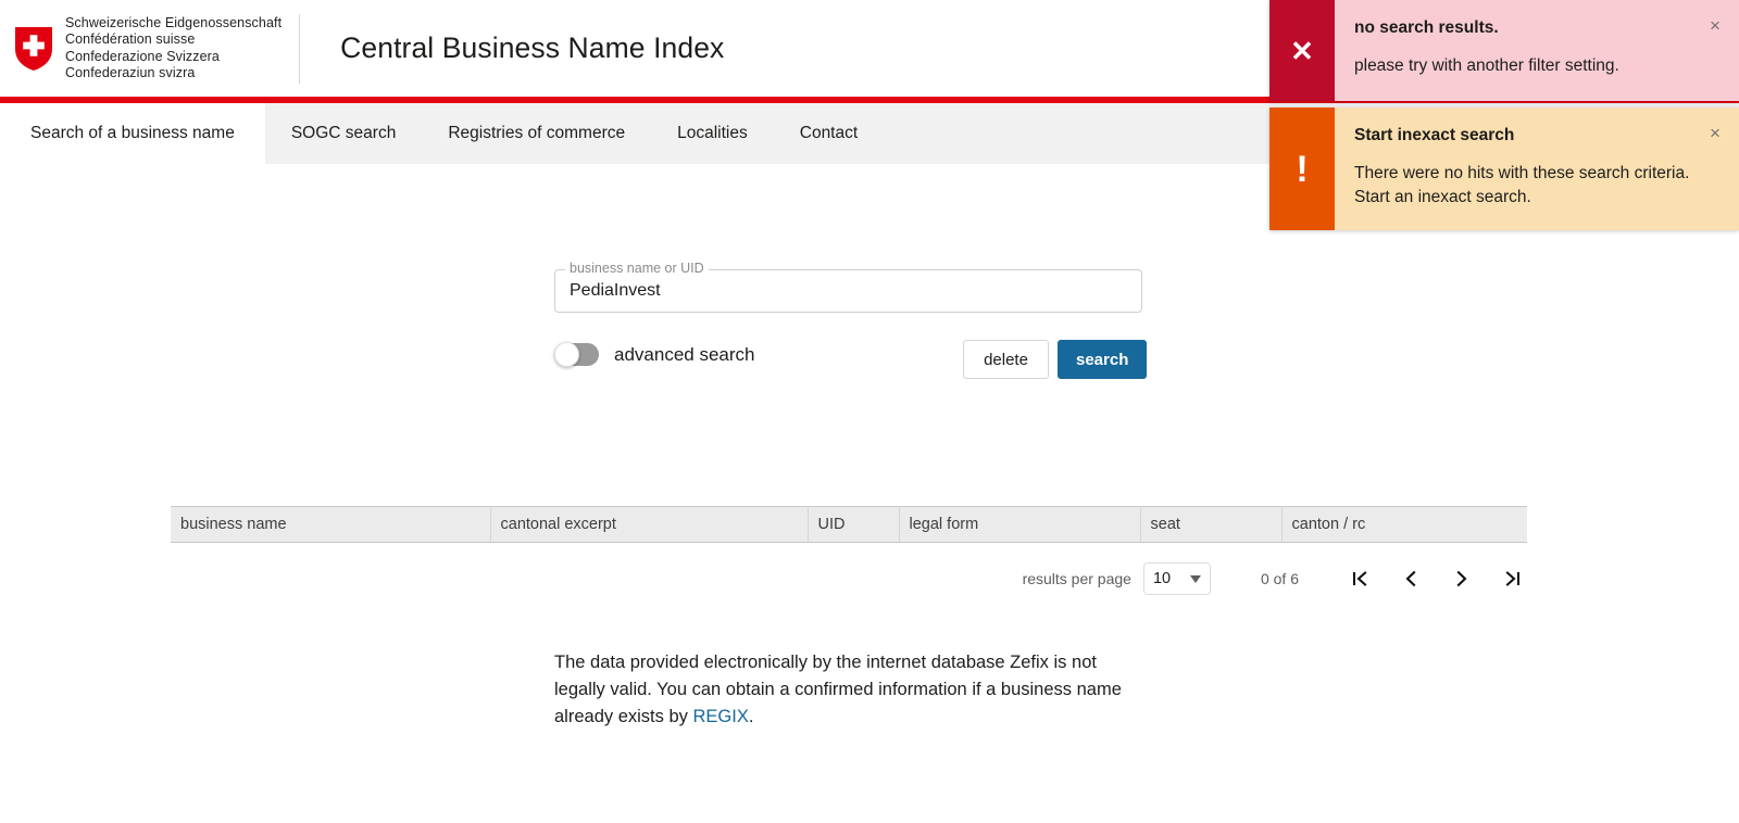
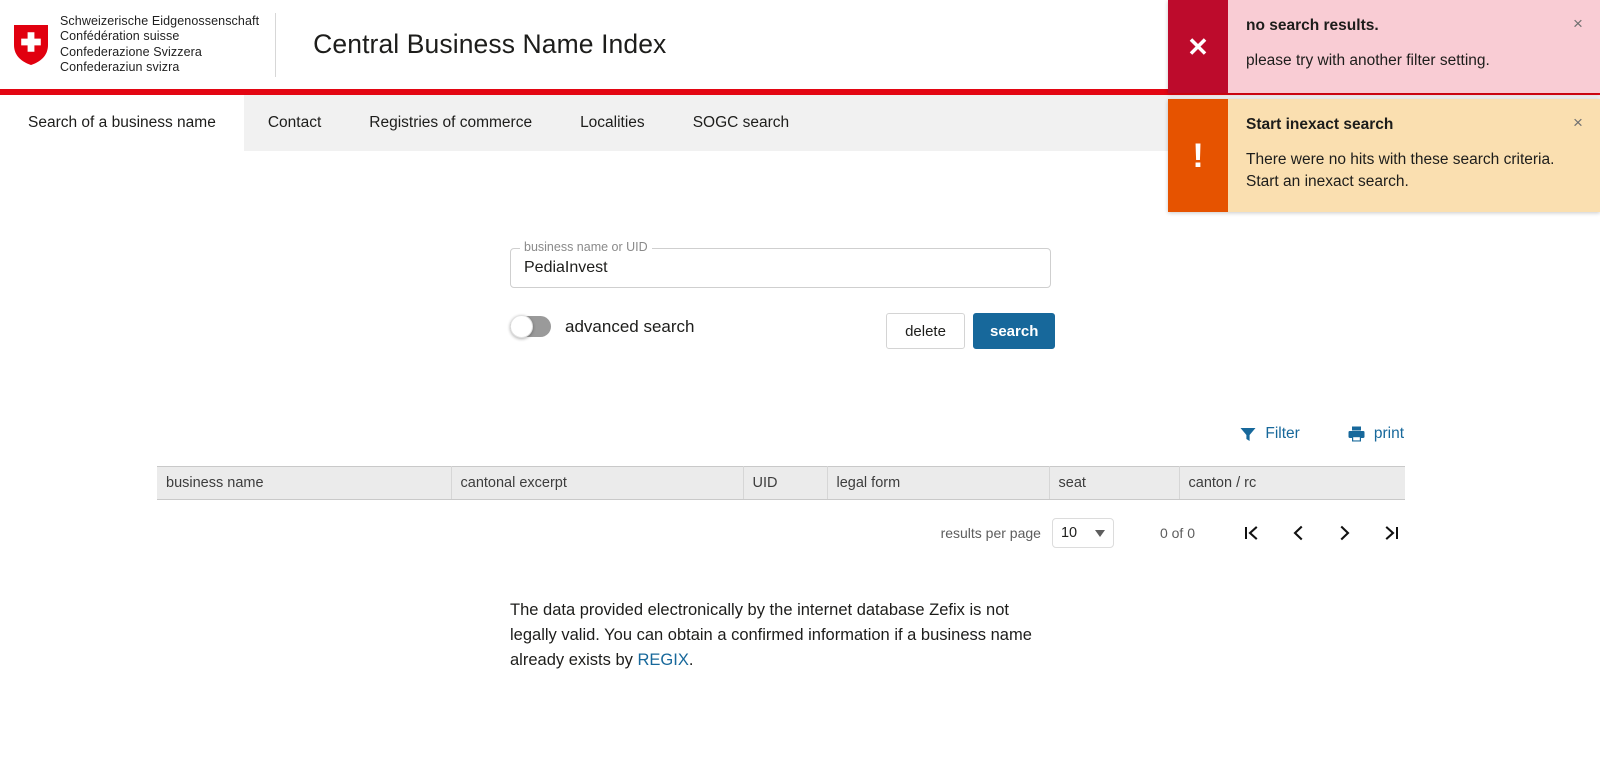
  Schweizerische Eidgenossenschaft
  Confédération suisse
  Confederazione Svizzera
  Confederaziun svizra
  Central Business Name Index
  Search of a business name
- SOGC search
+ Contact
  Registries of commerce
  Localities
- Contact
+ SOGC search
  business name or UID
  PediaInvest
  advanced search
  delete
  search
+ Filter
+ print
  business name	cantonal excerpt	UID	legal form	seat	canton / rc
  results per page
  10
- 0 of 6
+ 0 of 0
  The data provided electronically by the internet database Zefix is not legally valid. You can obtain a confirmed information if a business name already exists by REGIX.
  ✕
  no search results.
  please try with another filter setting.
  ×
  !
  Start inexact search
  There were no hits with these search criteria. Start an inexact search.
  ×
